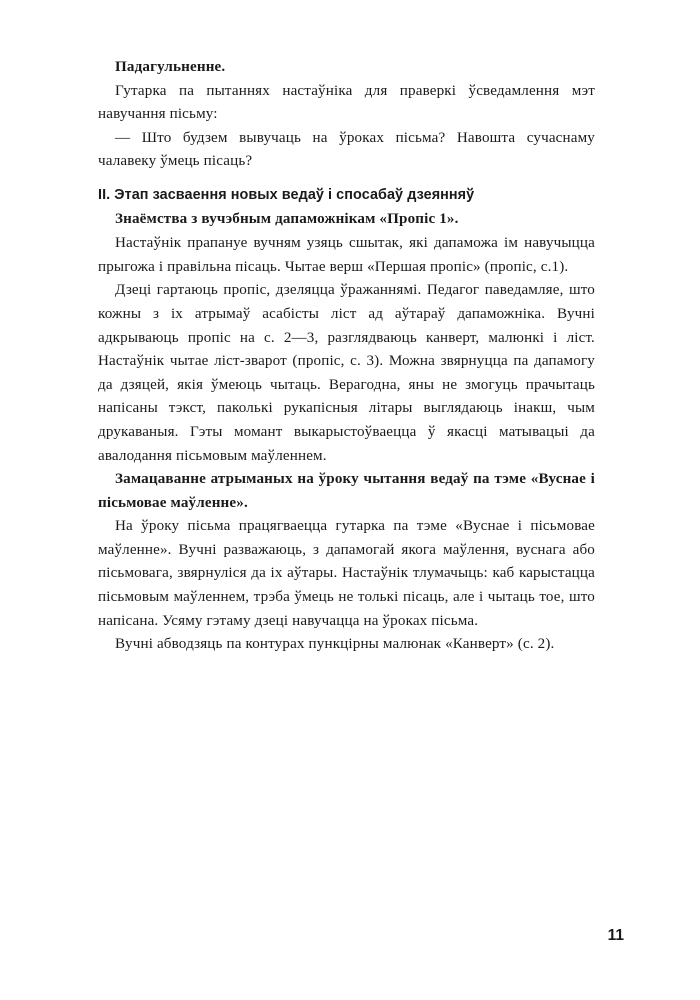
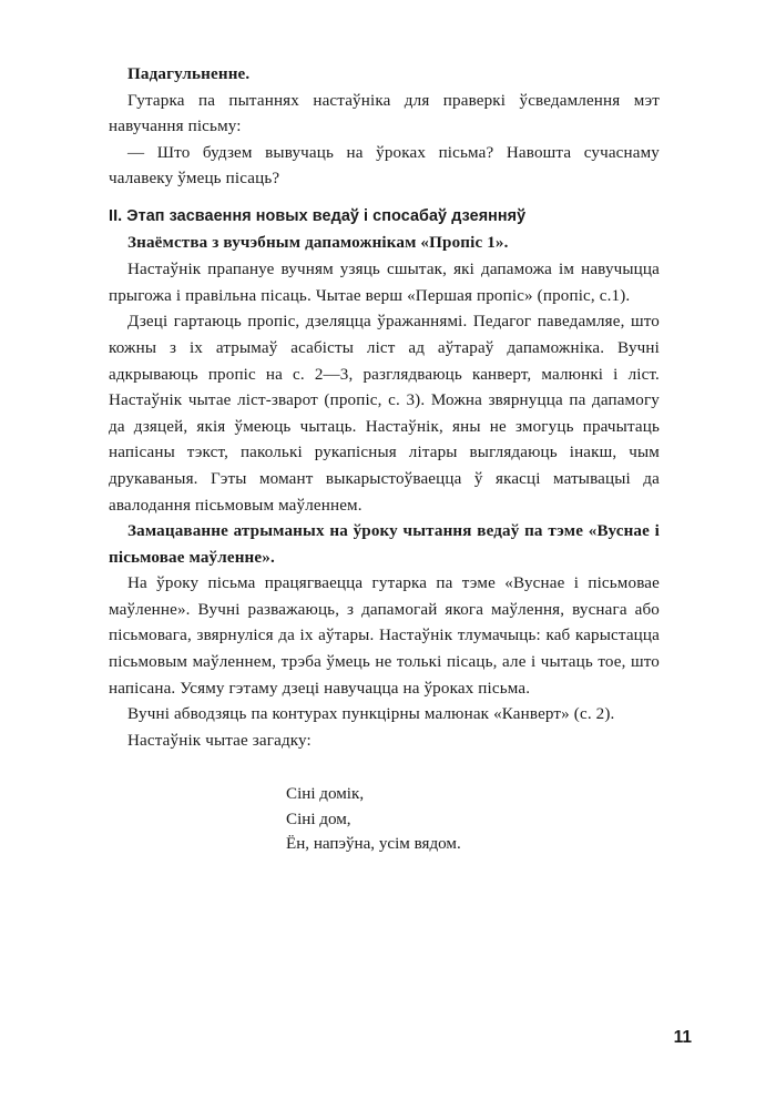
  Падагульненне.
  Гутарка па пытаннях настаўніка для праверкі ўсведамлення мэт навучання пісьму:
  — Што будзем вывучаць на ўроках пісьма? Навошта сучаснаму чалавеку ўмець пісаць?
  II. Этап засваення новых ведаў і спосабаў дзеянняў
  Знаёмства з вучэбным дапаможнікам «Пропіс 1».
  Настаўнік прапануе вучням узяць сшытак, які дапаможа ім навучыцца прыгожа і правільна пісаць. Чытае верш «Першая пропіс» (пропіс, с.1).
- Дзеці гартаюць пропіс, дзеляцца ўражаннямі. Педагог паведамляе, што кожны з іх атрымаў асабісты ліст ад аўтараў дапаможніка. Вучні адкрываюць пропіс на с. 2—3, разглядваюць канверт, малюнкі і ліст. Настаўнік чытае ліст-зварот (пропіс, с. 3). Можна звярнуцца па дапамогу да дзяцей, якія ўмеюць чытаць. Верагодна, яны не змогуць прачытаць напісаны тэкст, паколькі рукапісныя літары выглядаюць інакш, чым друкаваныя. Гэты момант выкарыстоўваецца ў якасці матывацыі да авалодання пісьмовым маўленнем.
+ Дзеці гартаюць пропіс, дзеляцца ўражаннямі. Педагог паведамляе, што кожны з іх атрымаў асабісты ліст ад аўтараў дапаможніка. Вучні адкрываюць пропіс на с. 2—3, разглядваюць канверт, малюнкі і ліст. Настаўнік чытае ліст-зварот (пропіс, с. 3). Можна звярнуцца па дапамогу да дзяцей, якія ўмеюць чытаць. Настаўнік, яны не змогуць прачытаць напісаны тэкст, паколькі рукапісныя літары выглядаюць інакш, чым друкаваныя. Гэты момант выкарыстоўваецца ў якасці матывацыі да авалодання пісьмовым маўленнем.
  Замацаванне атрыманых на ўроку чытання ведаў па тэме «Вуснае і пісьмовае маўленне».
  На ўроку пісьма працягваецца гутарка па тэме «Вуснае і пісьмовае маўленне». Вучні разважаюць, з дапамогай якога маўлення, вуснага або пісьмовага, звярнуліся да іх аўтары. Настаўнік тлумачыць: каб карыстацца пісьмовым маўленнем, трэба ўмець не толькі пісаць, але і чытаць тое, што напісана. Усяму гэтаму дзеці навучацца на ўроках пісьма.
  Вучні абводзяць па контурах пункцірны малюнак «Канверт» (с. 2).
+ Настаўнік чытае загадку:
+ Сіні домік,
+ Сіні дом,
+ Ён, напэўна, усім вядом.
  11
